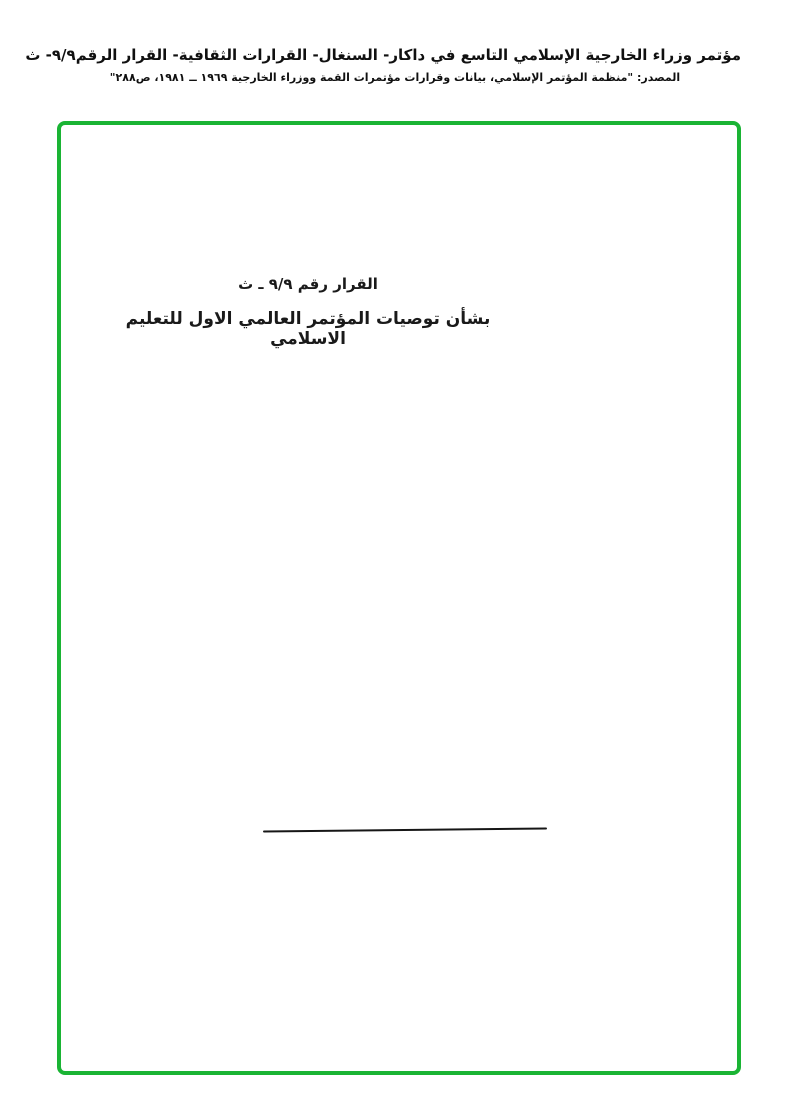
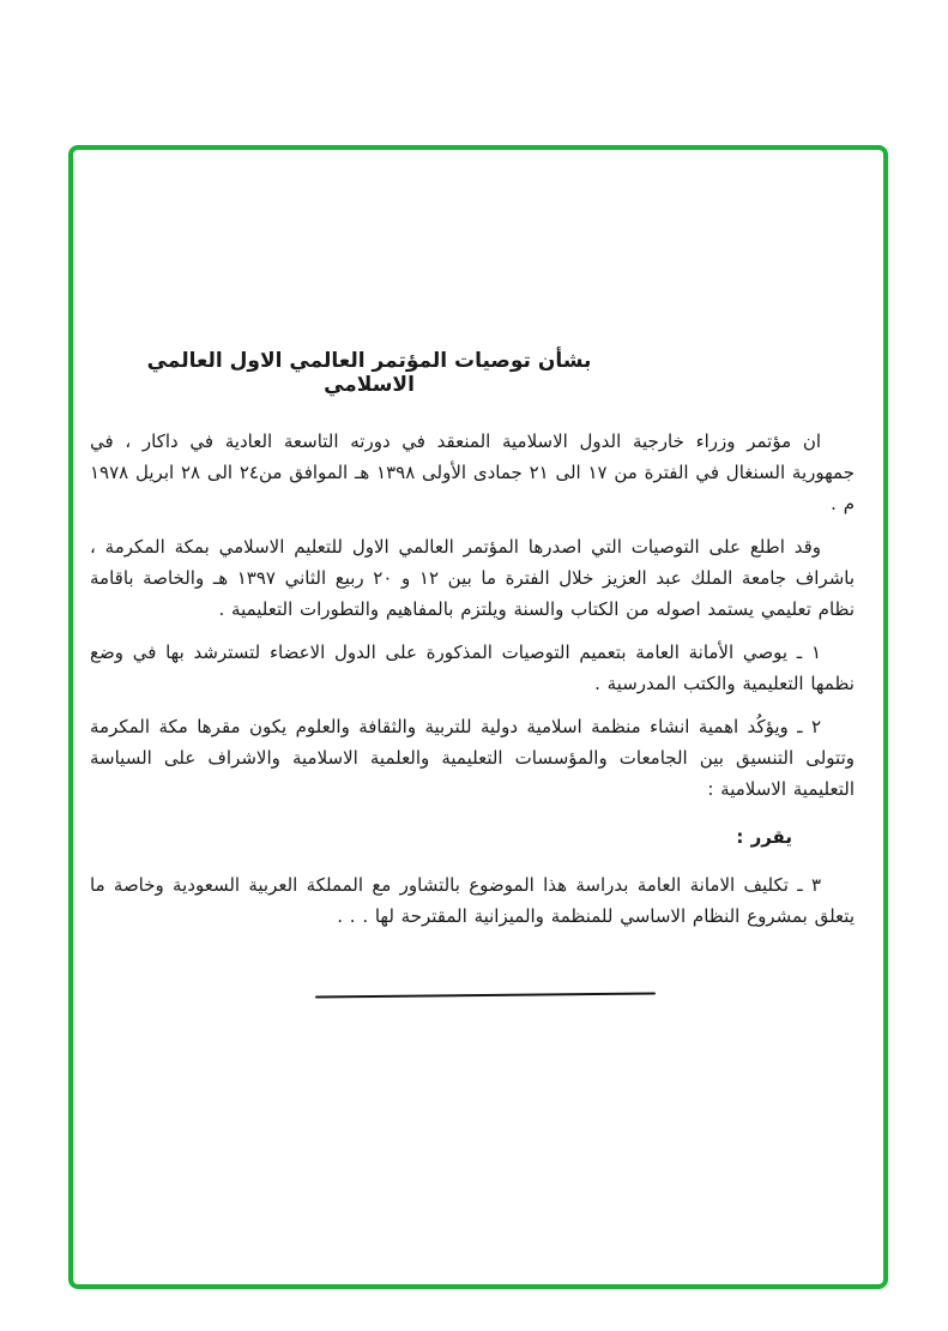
- مؤتمر وزراء الخارجية الإسلامي التاسع في داكار- السنغال- القرارات الثقافية- القرار الرقم٩/٩- ث
- المصدر: "منظمة المؤتمر الإسلامي، بيانات وقرارات مؤتمرات القمة ووزراء الخارجية ١٩٦٩ ــ ١٩٨١، ص٢٨٨"
- القرار رقم ٩/٩ ـ ث
- بشأن توصيات المؤتمر العالمي الاول للتعليم الاسلامي
+ بشأن توصيات المؤتمر العالمي الاول العالمي الاسلامي
+ ان مؤتمر وزراء خارجية الدول الاسلامية المنعقد في دورته التاسعة العادية في داكار ، في جمهورية السنغال في الفترة من ١٧ الى ٢١ جمادى الأولى ١٣٩٨ هـ الموافق من٢٤ الى ٢٨ ابريل ١٩٧٨ م .
+ وقد اطلع على التوصيات التي اصدرها المؤتمر العالمي الاول للتعليم الاسلامي بمكة المكرمة ، باشراف جامعة الملك عبد العزيز خلال الفترة ما بين ١٢ و ٢٠ ربيع الثاني ١٣٩٧ هـ والخاصة باقامة نظام تعليمي يستمد اصوله من الكتاب والسنة ويلتزم بالمفاهيم والتطورات التعليمية .
+ ١ ـ يوصي الأمانة العامة بتعميم التوصيات المذكورة على الدول الاعضاء لتسترشد بها في وضع نظمها التعليمية والكتب المدرسية .
+ ٢ ـ ويؤكُد اهمية انشاء منظمة اسلامية دولية للتربية والثقافة والعلوم يكون مقرها مكة المكرمة وتتولى التنسيق بين الجامعات والمؤسسات التعليمية والعلمية الاسلامية والاشراف على السياسة التعليمية الاسلامية :
+ يقرر :
+ ٣ ـ تكليف الامانة العامة بدراسة هذا الموضوع بالتشاور مع المملكة العربية السعودية وخاصة ما يتعلق بمشروع النظام الاساسي للمنظمة والميزانية المقترحة لها . . .
